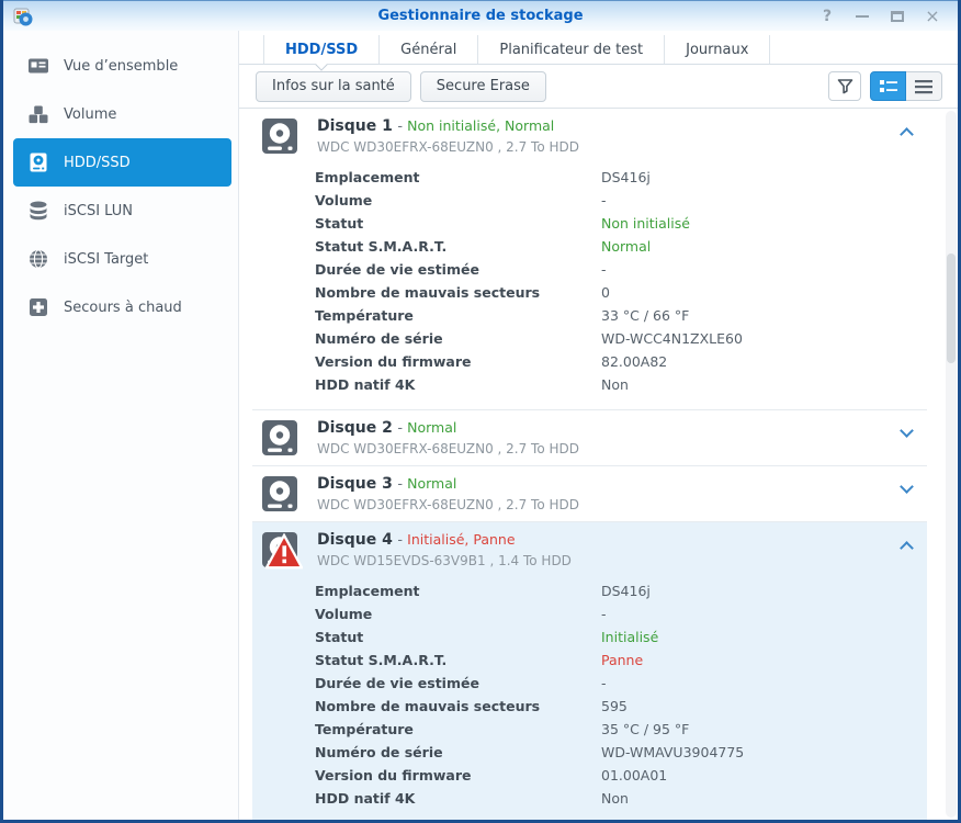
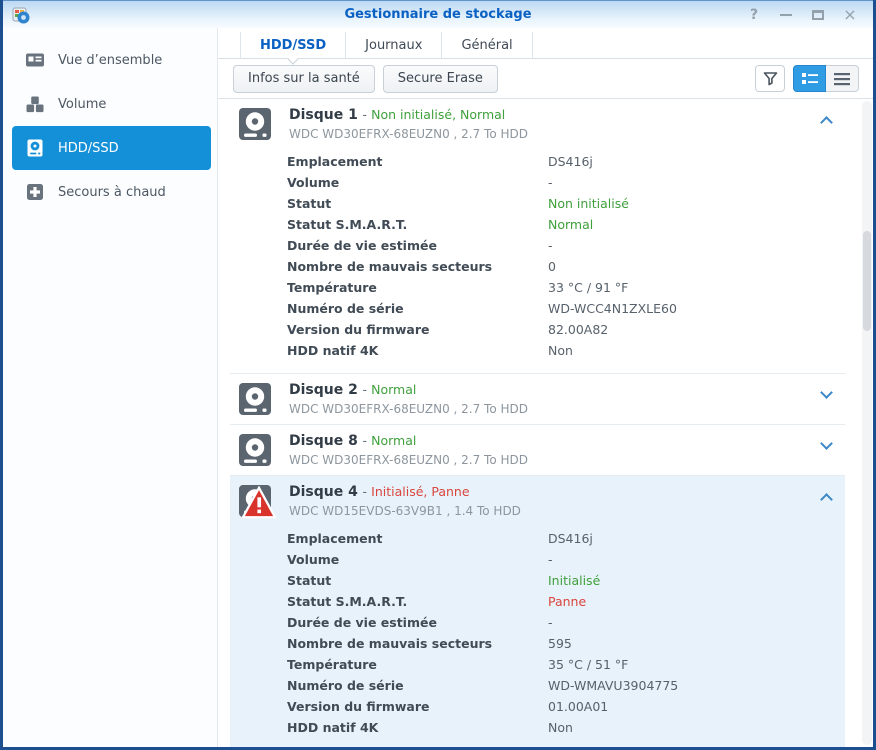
  Gestionnaire de stockage
  ?
  ×
  Vue d’ensemble
  Volume
  HDD/SSD
- iSCSI LUN
- iSCSI Target
  Secours à chaud
  HDD/SSD
- Général
+ Journaux
- Planificateur de test
- Journaux
+ Général
  Infos sur la santé
  Secure Erase
  Disque 1 - Non initialisé, Normal
  WDC WD30EFRX-68EUZN0 , 2.7 To HDD
  Emplacement
  DS416j
  Volume
  -
  Statut
  Non initialisé
  Statut S.M.A.R.T.
  Normal
  Durée de vie estimée
  -
  Nombre de mauvais secteurs
  0
  Température
- 33 °C / 66 °F
+ 33 °C / 91 °F
  Numéro de série
  WD-WCC4N1ZXLE60
  Version du firmware
  82.00A82
  HDD natif 4K
  Non
  Disque 2 - Normal
  WDC WD30EFRX-68EUZN0 , 2.7 To HDD
- Disque 3 - Normal
+ Disque 8 - Normal
  WDC WD30EFRX-68EUZN0 , 2.7 To HDD
  Disque 4 - Initialisé, Panne
  WDC WD15EVDS-63V9B1 , 1.4 To HDD
  Emplacement
  DS416j
  Volume
  -
  Statut
  Initialisé
  Statut S.M.A.R.T.
  Panne
  Durée de vie estimée
  -
  Nombre de mauvais secteurs
  595
  Température
- 35 °C / 95 °F
+ 35 °C / 51 °F
  Numéro de série
  WD-WMAVU3904775
  Version du firmware
  01.00A01
  HDD natif 4K
  Non
